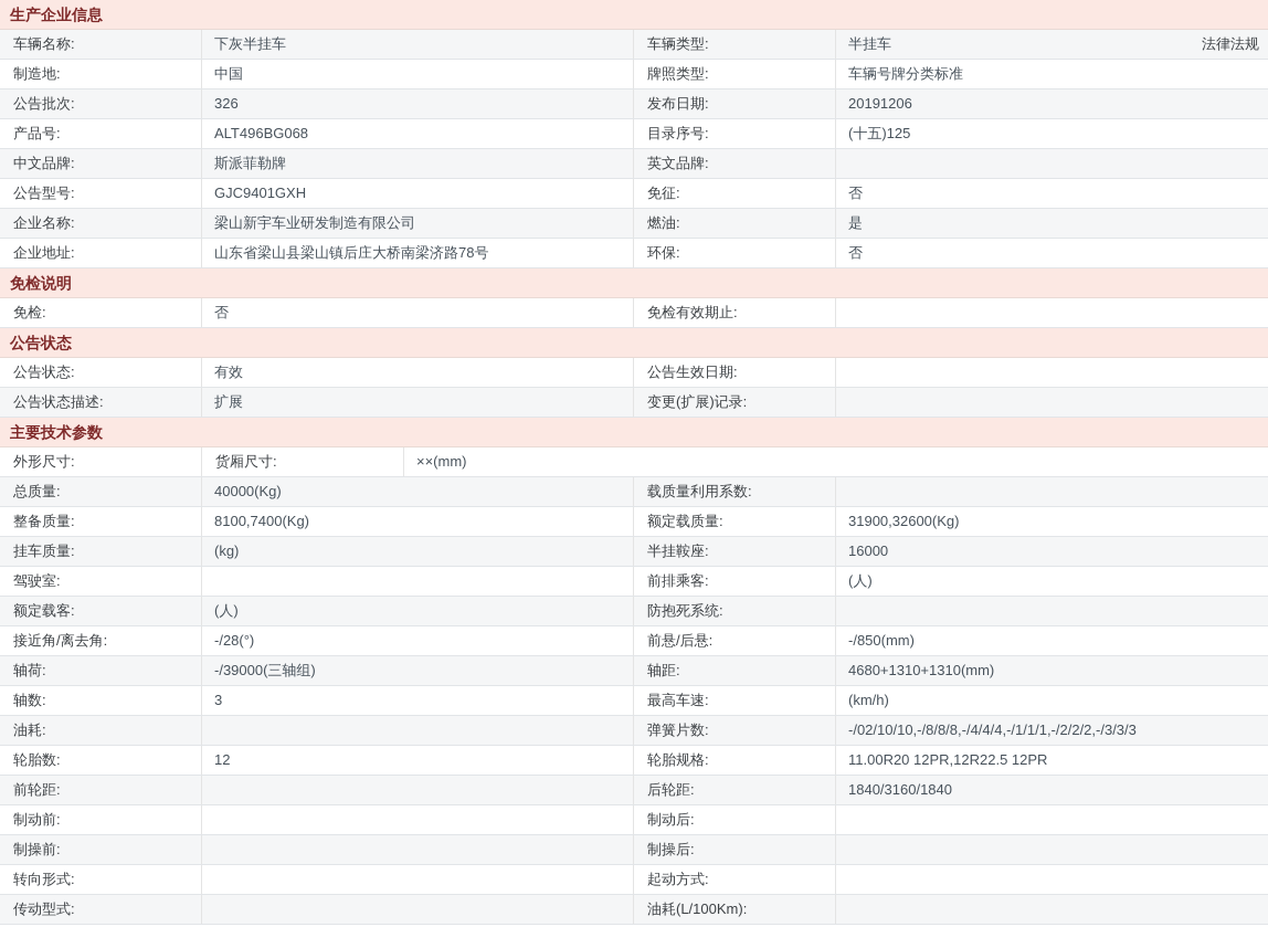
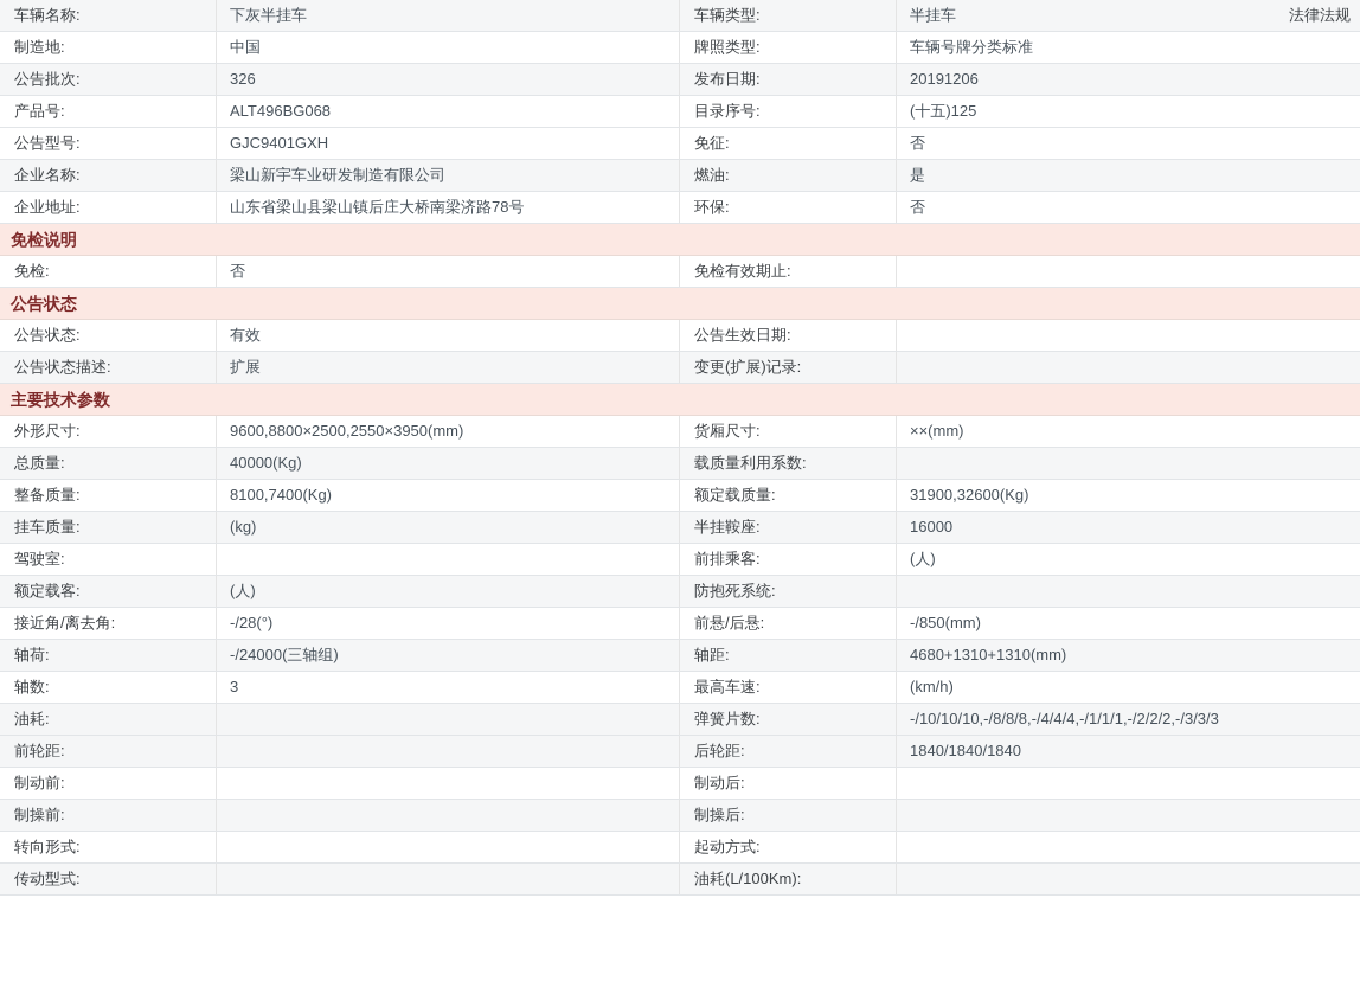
- 生产企业信息
  车辆名称:
  下灰半挂车
  车辆类型:
  半挂车
  法律法规
  制造地:
  中国
  牌照类型:
  车辆号牌分类标准
  公告批次:
  326
  发布日期:
  20191206
  产品号:
  ALT496BG068
  目录序号:
  (十五)125
- 中文品牌:
- 斯派菲勒牌
- 英文品牌:
  公告型号:
  GJC9401GXH
  免征:
  否
  企业名称:
  梁山新宇车业研发制造有限公司
  燃油:
  是
  企业地址:
  山东省梁山县梁山镇后庄大桥南梁济路78号
  环保:
  否
  免检说明
  免检:
  否
  免检有效期止:
  公告状态
  公告状态:
  有效
  公告生效日期:
  公告状态描述:
  扩展
  变更(扩展)记录:
  主要技术参数
  外形尺寸:
+ 9600,8800×2500,2550×3950(mm)
  货厢尺寸:
  ××(mm)
  总质量:
  40000(Kg)
  载质量利用系数:
  整备质量:
  8100,7400(Kg)
  额定载质量:
  31900,32600(Kg)
  挂车质量:
  (kg)
  半挂鞍座:
  16000
  驾驶室:
  前排乘客:
  (人)
  额定载客:
  (人)
  防抱死系统:
  接近角/离去角:
  -/28(°)
  前悬/后悬:
  -/850(mm)
  轴荷:
- -/39000(三轴组)
+ -/24000(三轴组)
  轴距:
  4680+1310+1310(mm)
  轴数:
  3
  最高车速:
  (km/h)
  油耗:
  弹簧片数:
- -/02/10/10,-/8/8/8,-/4/4/4,-/1/1/1,-/2/2/2,-/3/3/3
+ -/10/10/10,-/8/8/8,-/4/4/4,-/1/1/1,-/2/2/2,-/3/3/3
- 轮胎数:
- 12
- 轮胎规格:
- 11.00R20 12PR,12R22.5 12PR
  前轮距:
  后轮距:
- 1840/3160/1840
+ 1840/1840/1840
  制动前:
  制动后:
  制操前:
  制操后:
  转向形式:
  起动方式:
  传动型式:
  油耗(L/100Km):
